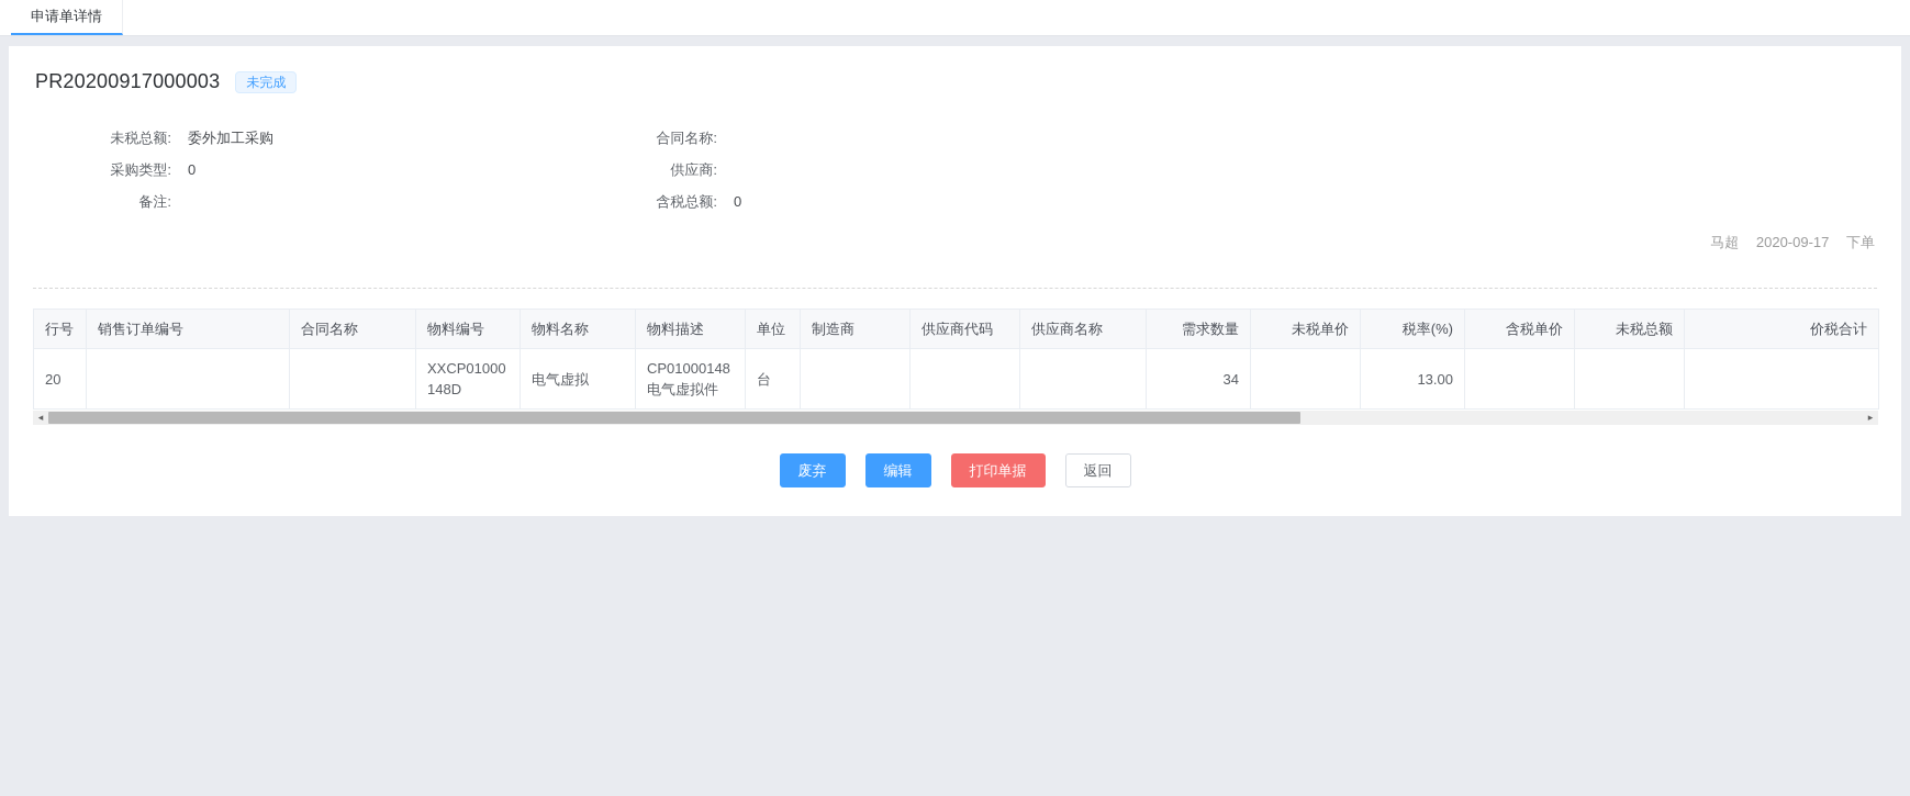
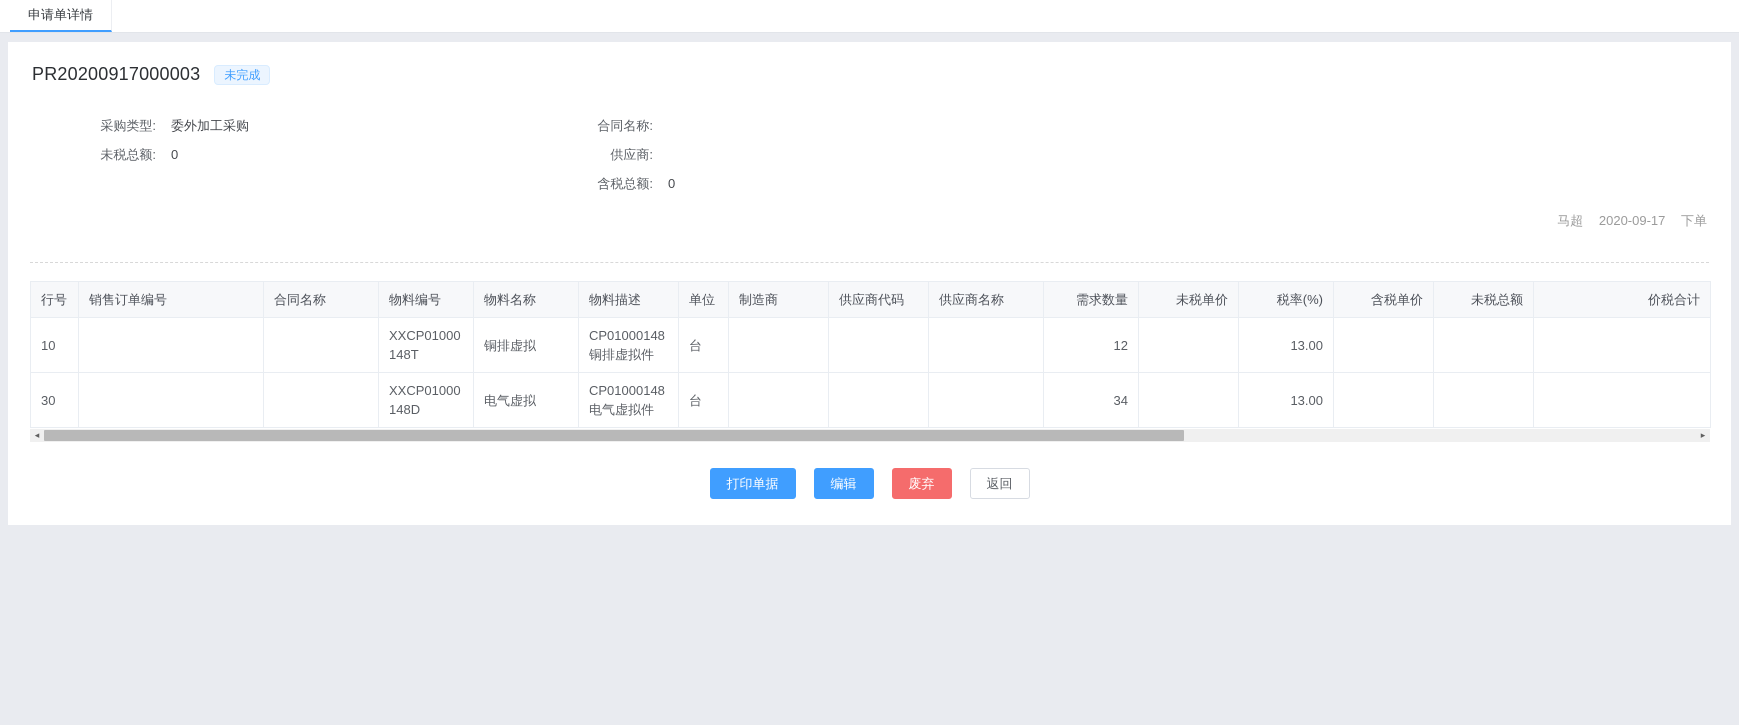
  申请单详情
  PR20200917000003
  未完成
- 未税总额:
+ 采购类型:
  委外加工采购
- 采购类型:
+ 未税总额:
  0
- 备注:
  合同名称:
  供应商:
  含税总额:
  0
  马超 2020-09-17 下单
  行号	销售订单编号	合同名称	物料编号	物料名称	物料描述	单位	制造商	供应商代码	供应商名称	需求数量	未税单价	税率(%)	含税单价	未税总额	价税合计
+ 10			XXCP01000148T	铜排虚拟	CP01000148铜排虚拟件	台				12		13.00
- 20			XXCP01000148D	电气虚拟	CP01000148电气虚拟件	台				34		13.00
+ 30			XXCP01000148D	电气虚拟	CP01000148电气虚拟件	台				34		13.00
  ◂
  ▸
- 废弃
+ 打印单据
  编辑
- 打印单据
+ 废弃
  返回
